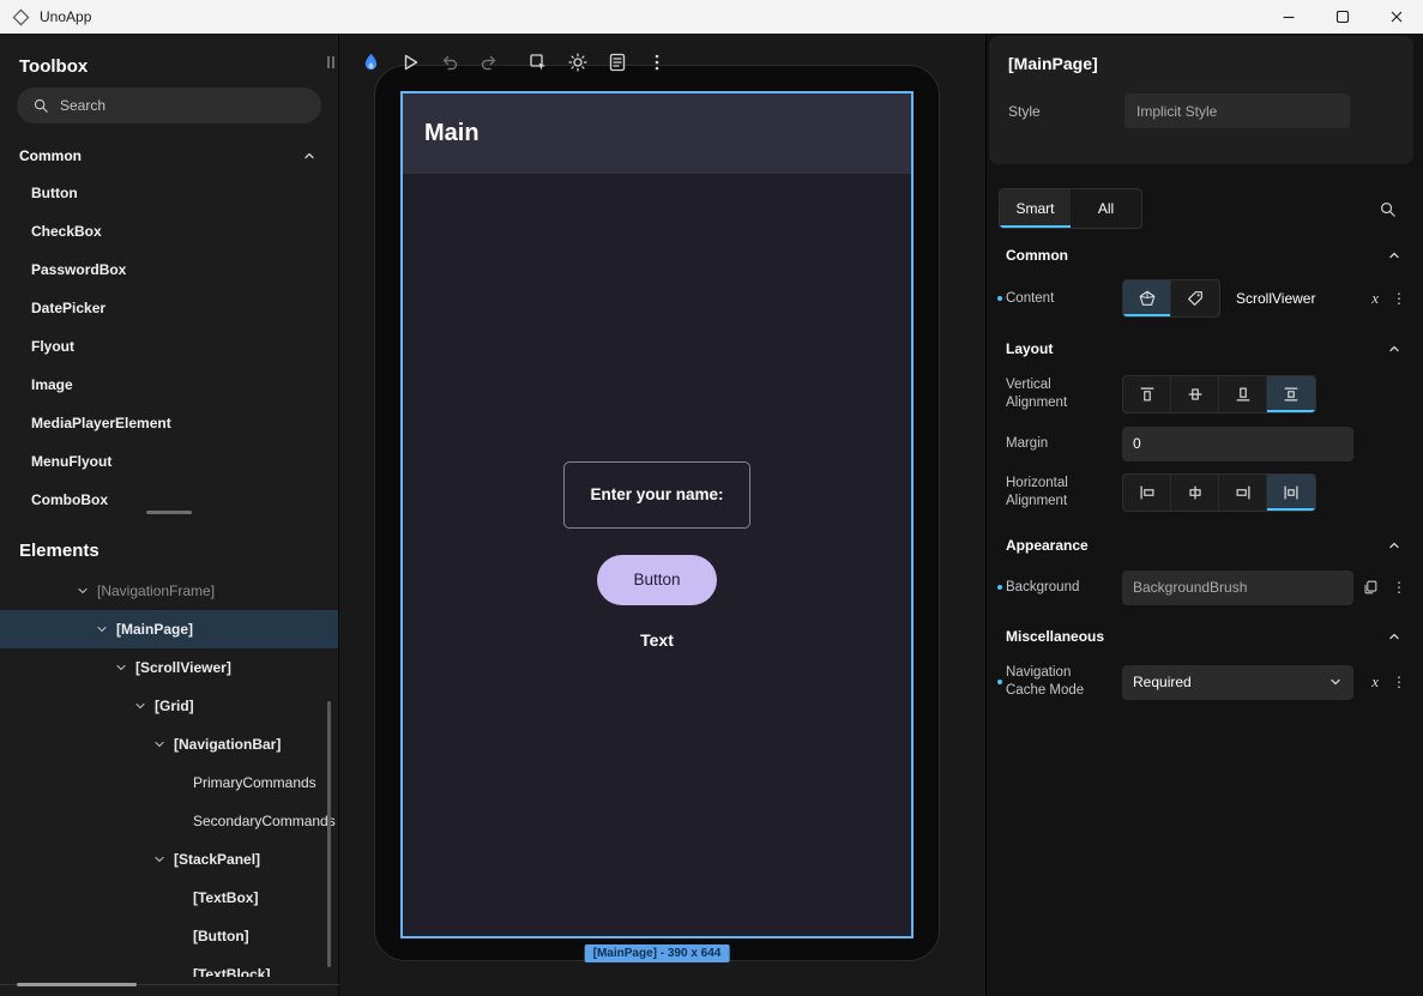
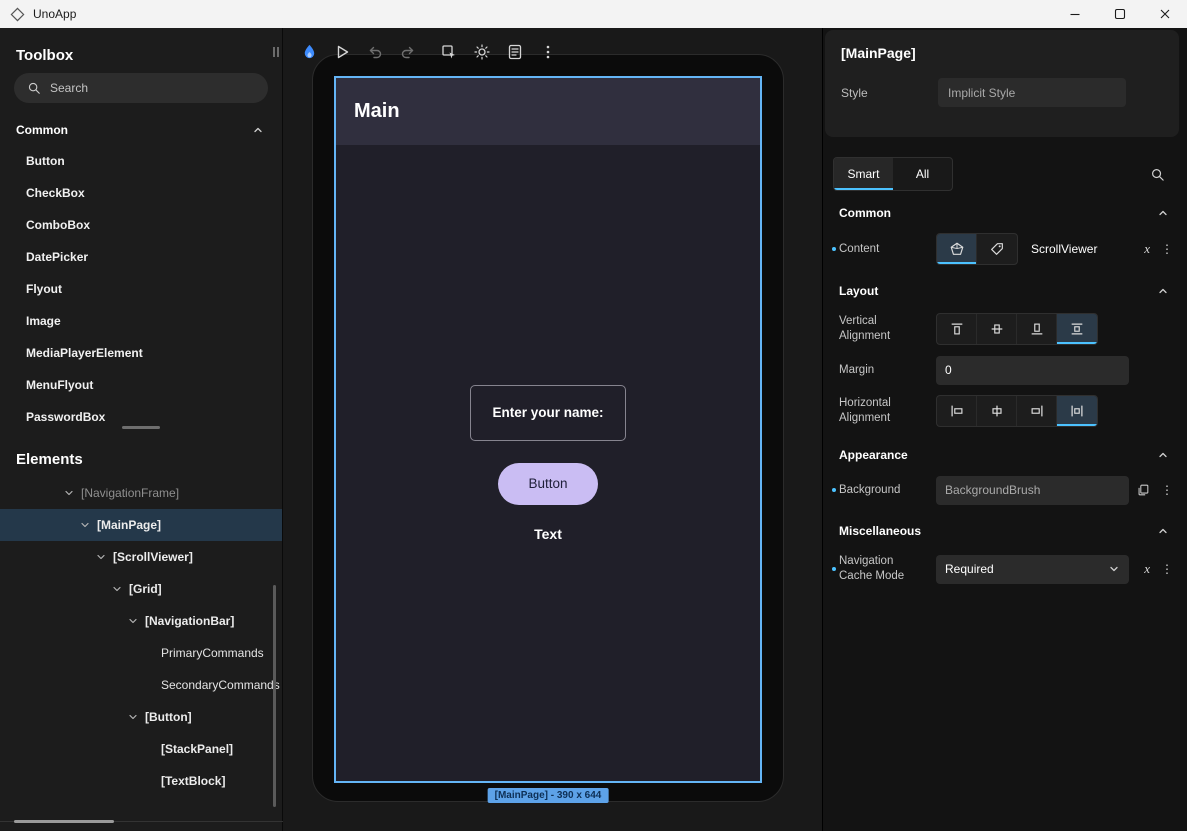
  UnoApp
  Toolbox
  Search
  Common
  Button
  CheckBox
- PasswordBox
+ ComboBox
  DatePicker
  Flyout
  Image
  MediaPlayerElement
  MenuFlyout
- ComboBox
+ PasswordBox
  Elements
  [NavigationFrame]
  [MainPage]
  [ScrollViewer]
  [Grid]
  [NavigationBar]
  PrimaryCommands
  SecondaryCommands
- [StackPanel]
+ [Button]
- [TextBox]
- [Button]
+ [StackPanel]
  [TextBlock]
  Main
  Enter your name:
  Button
  Text
  [MainPage] - 390 x 644
  [MainPage]
  Style
  Implicit Style
  Smart
  All
  Common
  Content
  ScrollViewer
  x
  ⋮
  Layout
  Vertical Alignment
  Margin
  0
  Horizontal Alignment
  Appearance
  Background
  BackgroundBrush
  ⋮
  Miscellaneous
  Navigation Cache Mode
  Required
  x
  ⋮
